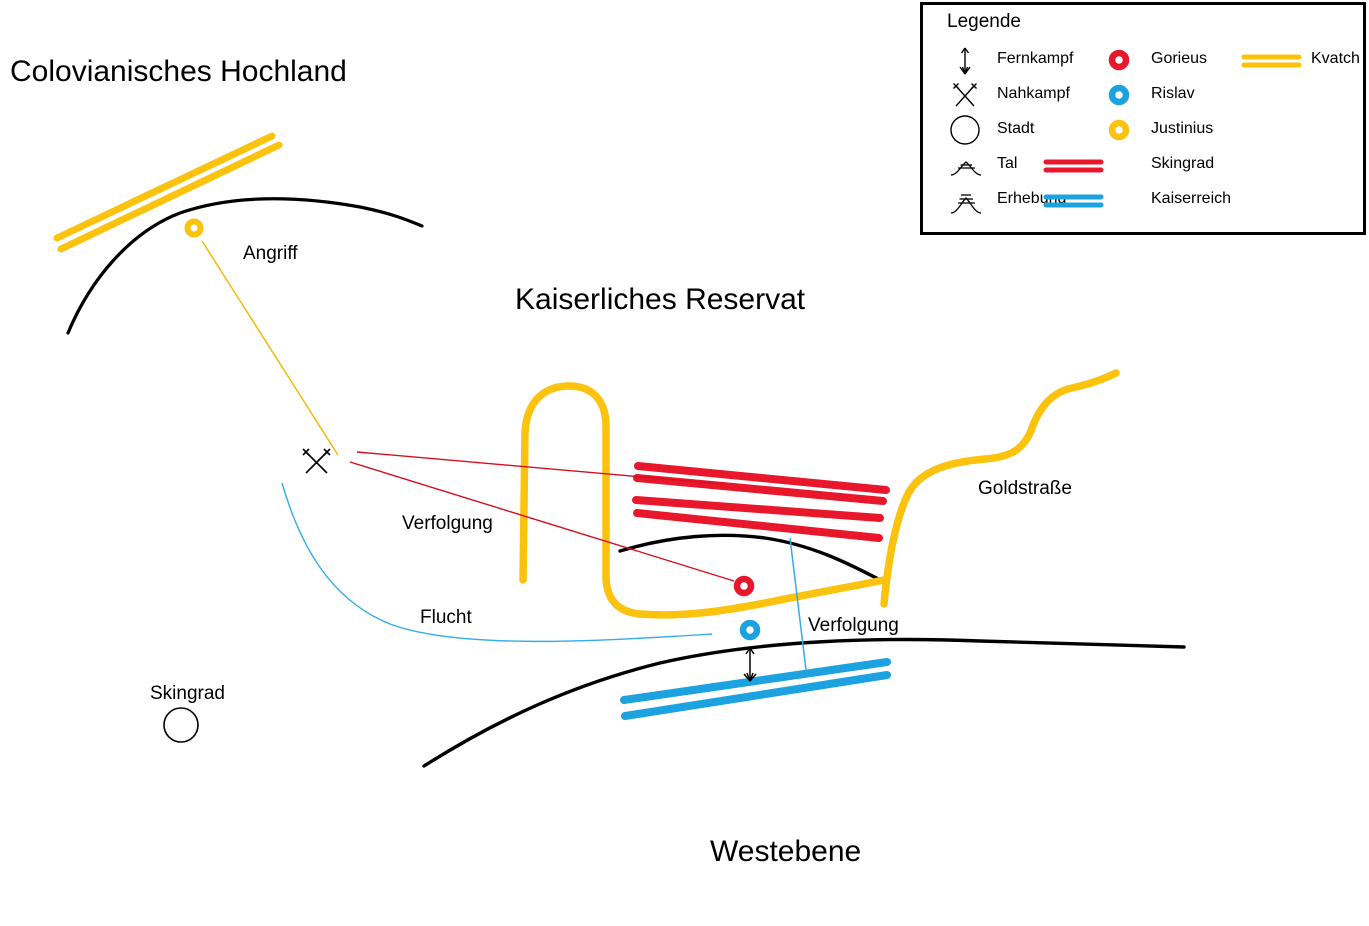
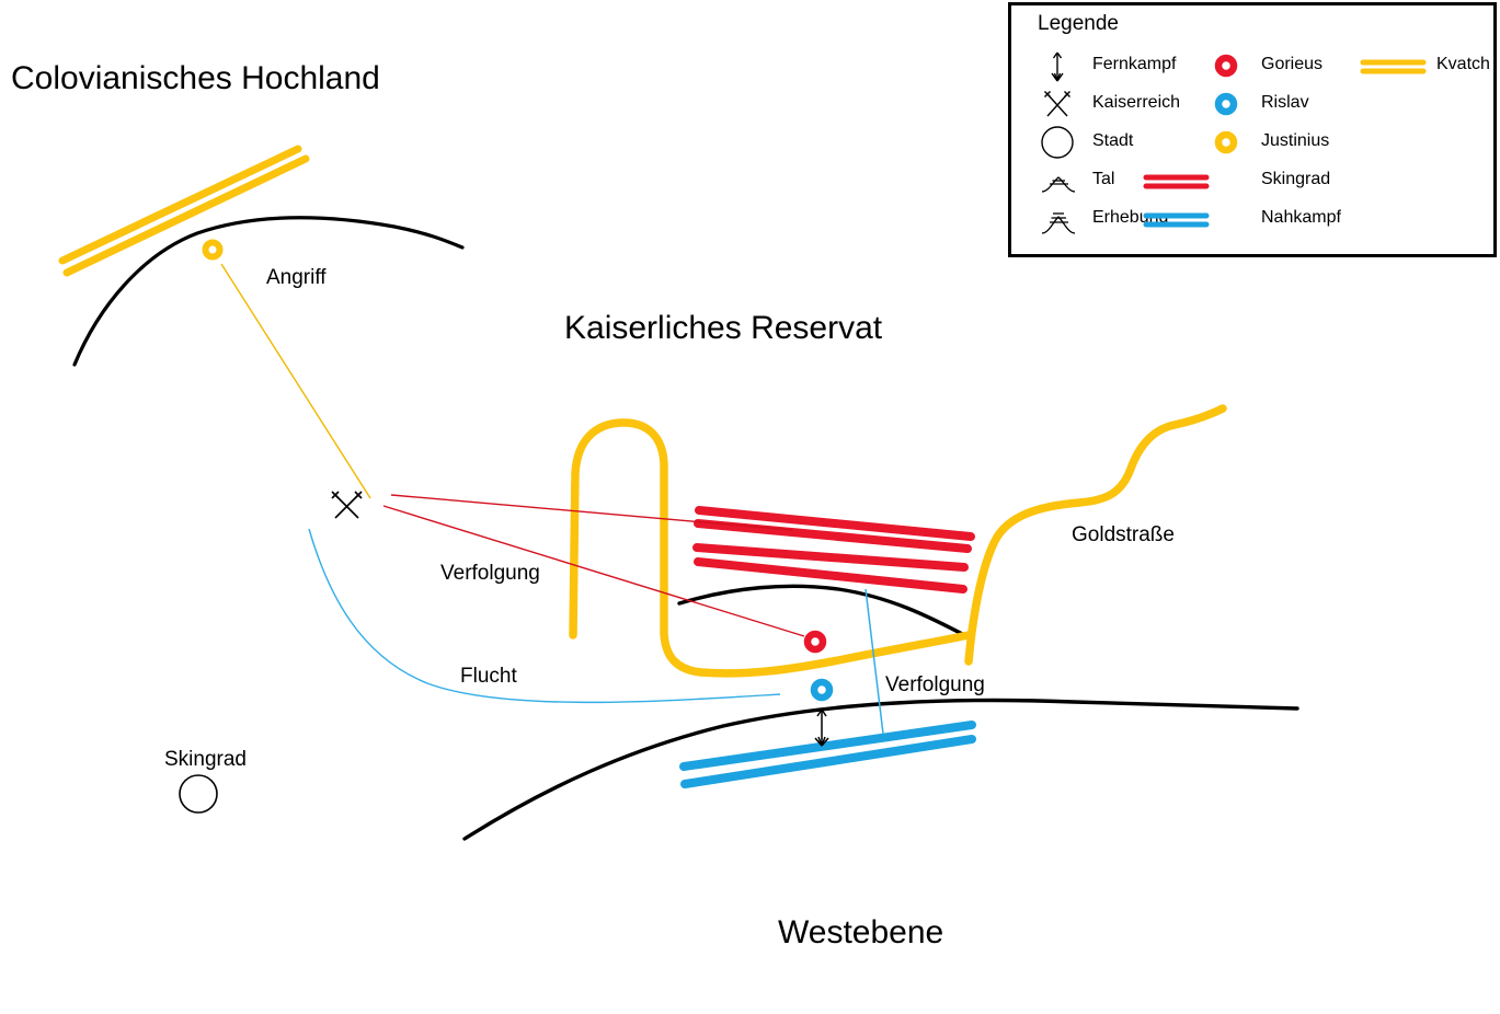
  Colovianisches Hochland
  Kaiserliches Reservat
  Westebene
  Skingrad
  Goldstraße
  Angriff
  Verfolgung
  Flucht
  Verfolgung
  Legende
  Fernkampf
- Nahkampf
+ Kaiserreich
  Stadt
  Tal
  Gorieus
  Rislav
  Justinius
  Skingrad
- Kaiserreich
+ Nahkampf
  Kvatch
